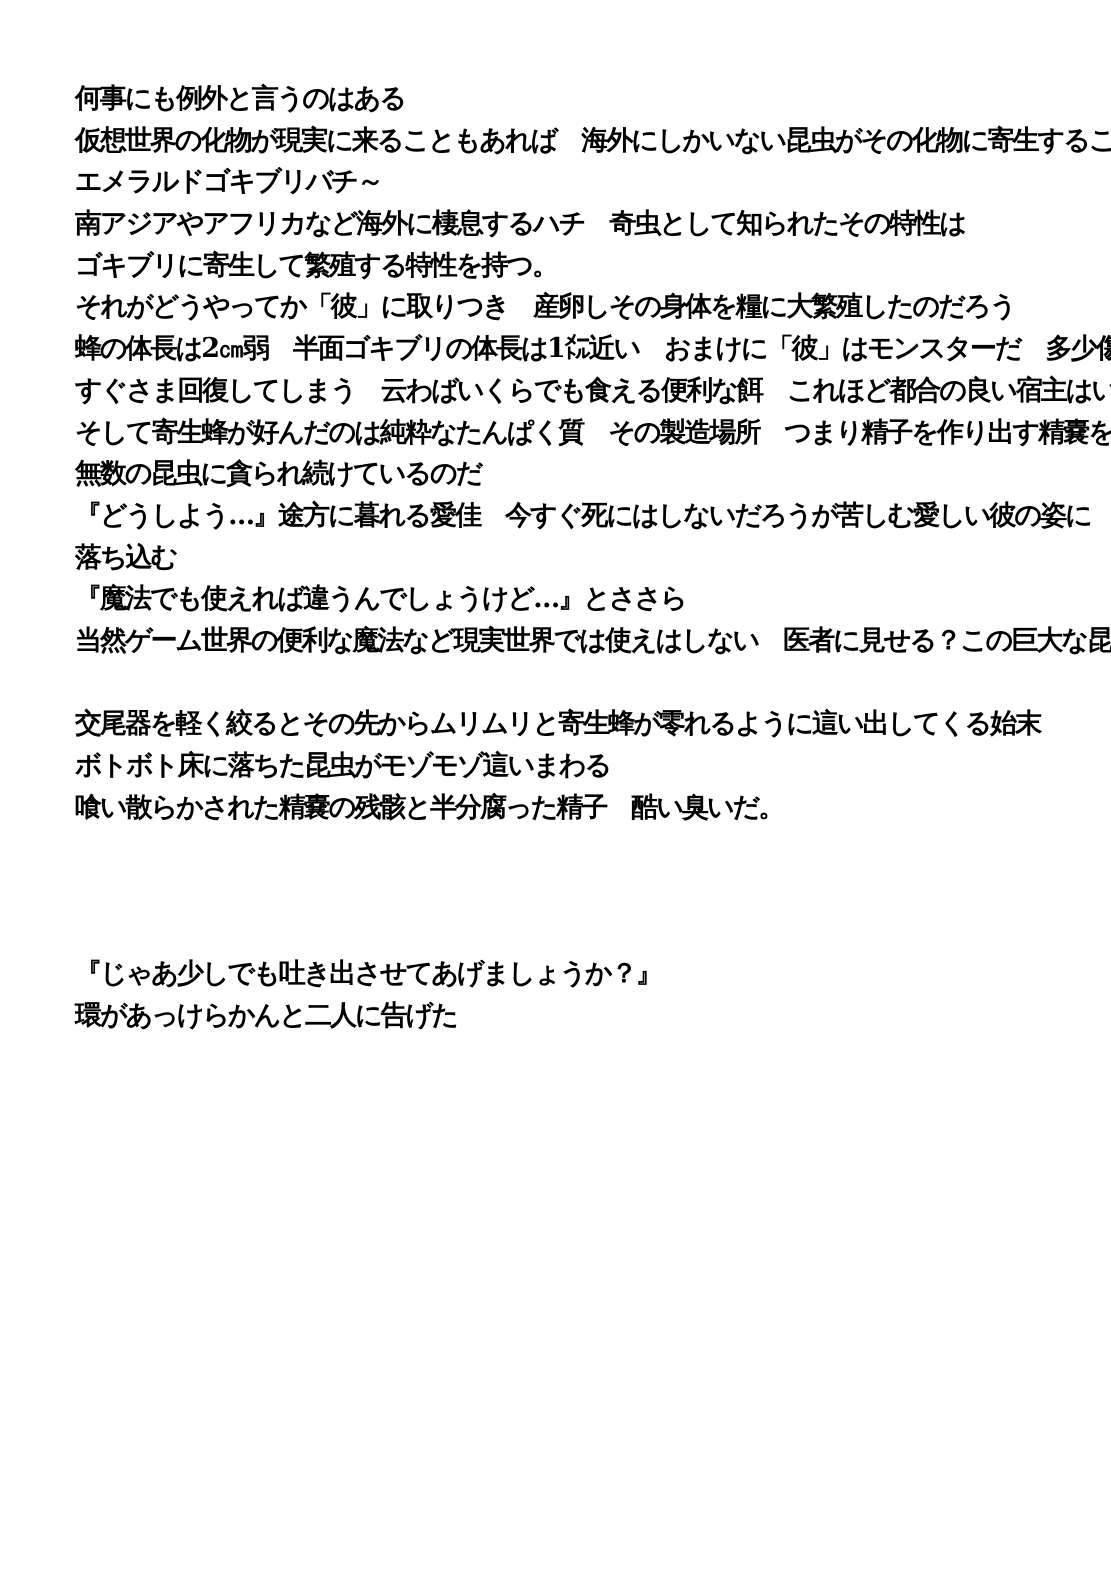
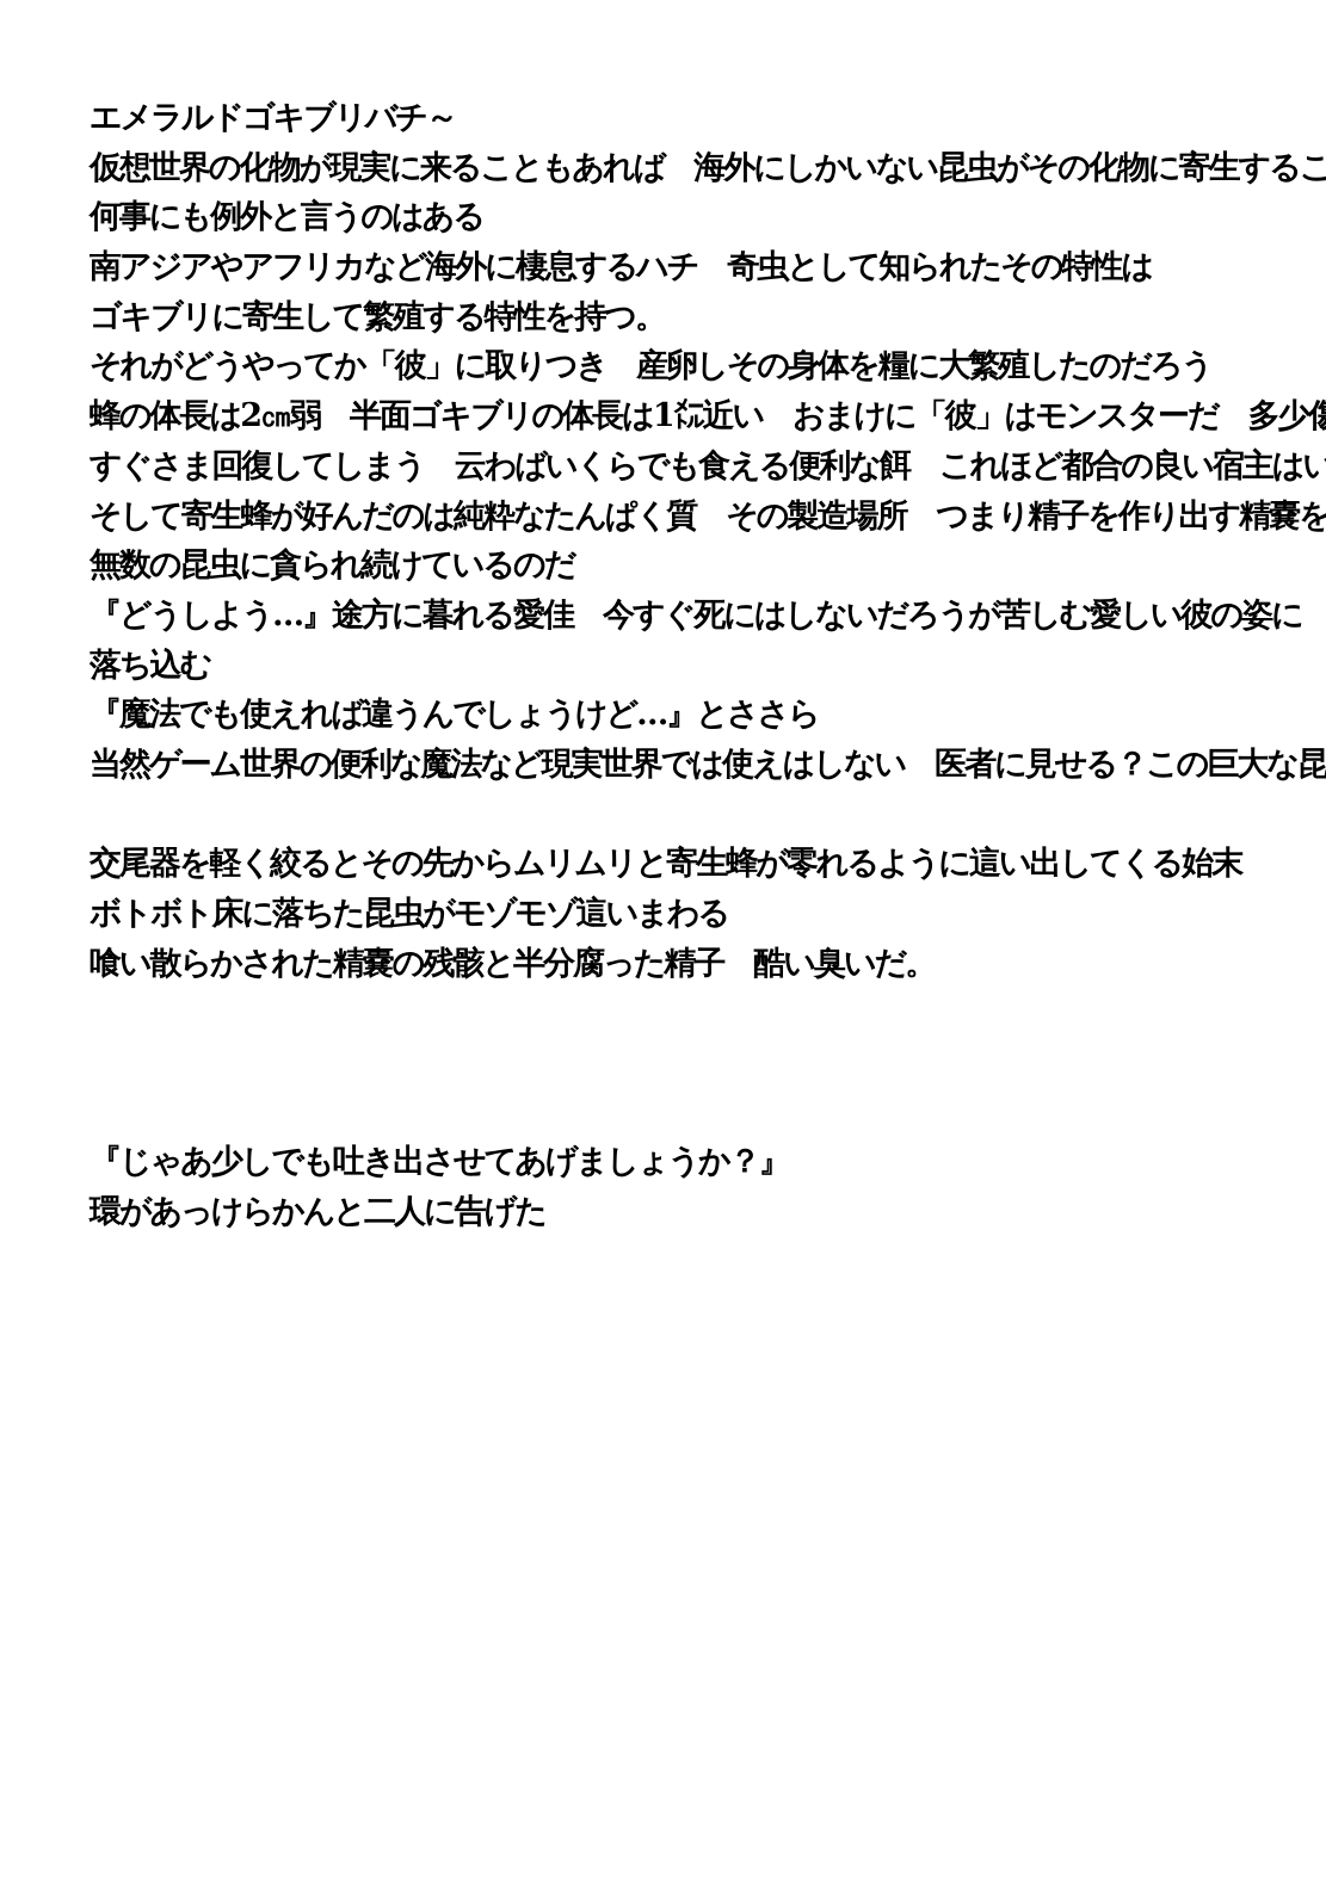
- 何事にも例外と言うのはある
+ エメラルドゴキブリバチ～
  仮想世界の化物が現実に来ることもあれば 海外にしかいない昆虫がその化物に寄生するこ
- エメラルドゴキブリバチ～
+ 何事にも例外と言うのはある
  南アジアやアフリカなど海外に棲息するハチ 奇虫として知られたその特性は
  ゴキブリに寄生して繁殖する特性を持つ。
  それがどうやってか「彼」に取りつき 産卵しその身体を糧に大繁殖したのだろう
  蜂の体長は2㎝弱 半面ゴキブリの体長は1㍍近い おまけに「彼」はモンスターだ 多少傷
  すぐさま回復してしまう 云わばいくらでも食える便利な餌 これほど都合の良い宿主はい
  そして寄生蜂が好んだのは純粋なたんぱく質 その製造場所 つまり精子を作り出す精嚢を
  無数の昆虫に貪られ続けているのだ
  『どうしよう…』途方に暮れる愛佳 今すぐ死にはしないだろうが苦しむ愛しい彼の姿に
  落ち込む
  『魔法でも使えれば違うんでしょうけど…』とささら
  当然ゲーム世界の便利な魔法など現実世界では使えはしない 医者に見せる？この巨大な昆
  交尾器を軽く絞るとその先からムリムリと寄生蜂が零れるように這い出してくる始末
  ボトボト床に落ちた昆虫がモゾモゾ這いまわる
  喰い散らかされた精嚢の残骸と半分腐った精子 酷い臭いだ。
  『じゃあ少しでも吐き出させてあげましょうか？』
  環があっけらかんと二人に告げた
